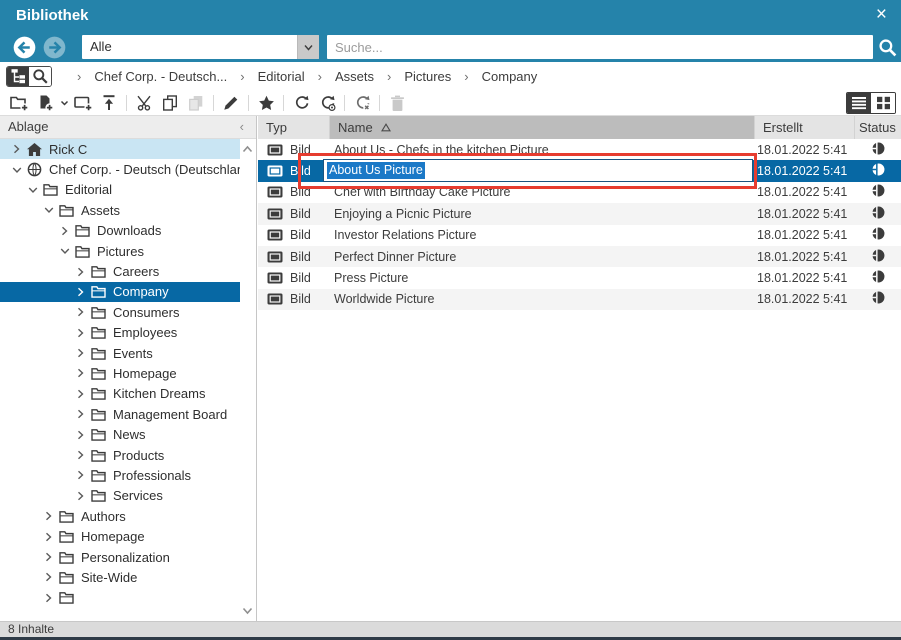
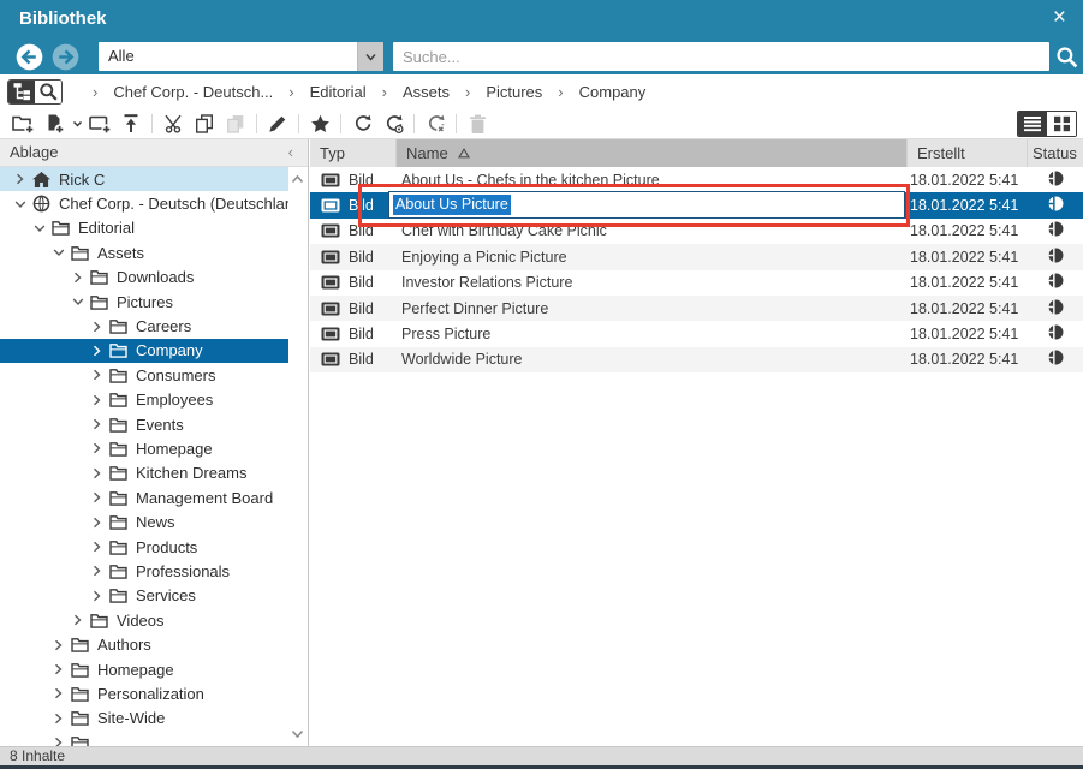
  Bibliothek
  ×
  Alle
  Suche...
  ›
  Chef Corp. - Deutsch...
  ›
  Editorial
  ›
  Assets
  ›
  Pictures
  ›
  Company
  Ablage
  ‹
  Rick C
  Chef Corp. - Deutsch (Deutschla
  Editorial
  Assets
  Downloads
  Pictures
  Careers
  Company
  Consumers
  Employees
  Events
  Homepage
  Kitchen Dreams
  Management Board
  News
  Products
  Professionals
  Services
+ Videos
  Authors
  Homepage
  Personalization
  Site-Wide
  Typ
  Name
  Erstellt
  Status
  Bild
  About Us - Chefs in the kitchen Picture
  18.01.2022 5:41
  Bild
  18.01.2022 5:41
  Bild
- Chef with Birthday Cake Picture
+ Chef with Birthday Cake Picnic
  18.01.2022 5:41
  Bild
  Enjoying a Picnic Picture
  18.01.2022 5:41
  Bild
  Investor Relations Picture
  18.01.2022 5:41
  Bild
  Perfect Dinner Picture
  18.01.2022 5:41
  Bild
  Press Picture
  18.01.2022 5:41
  Bild
  Worldwide Picture
  18.01.2022 5:41
  About Us Picture
  8 Inhalte
